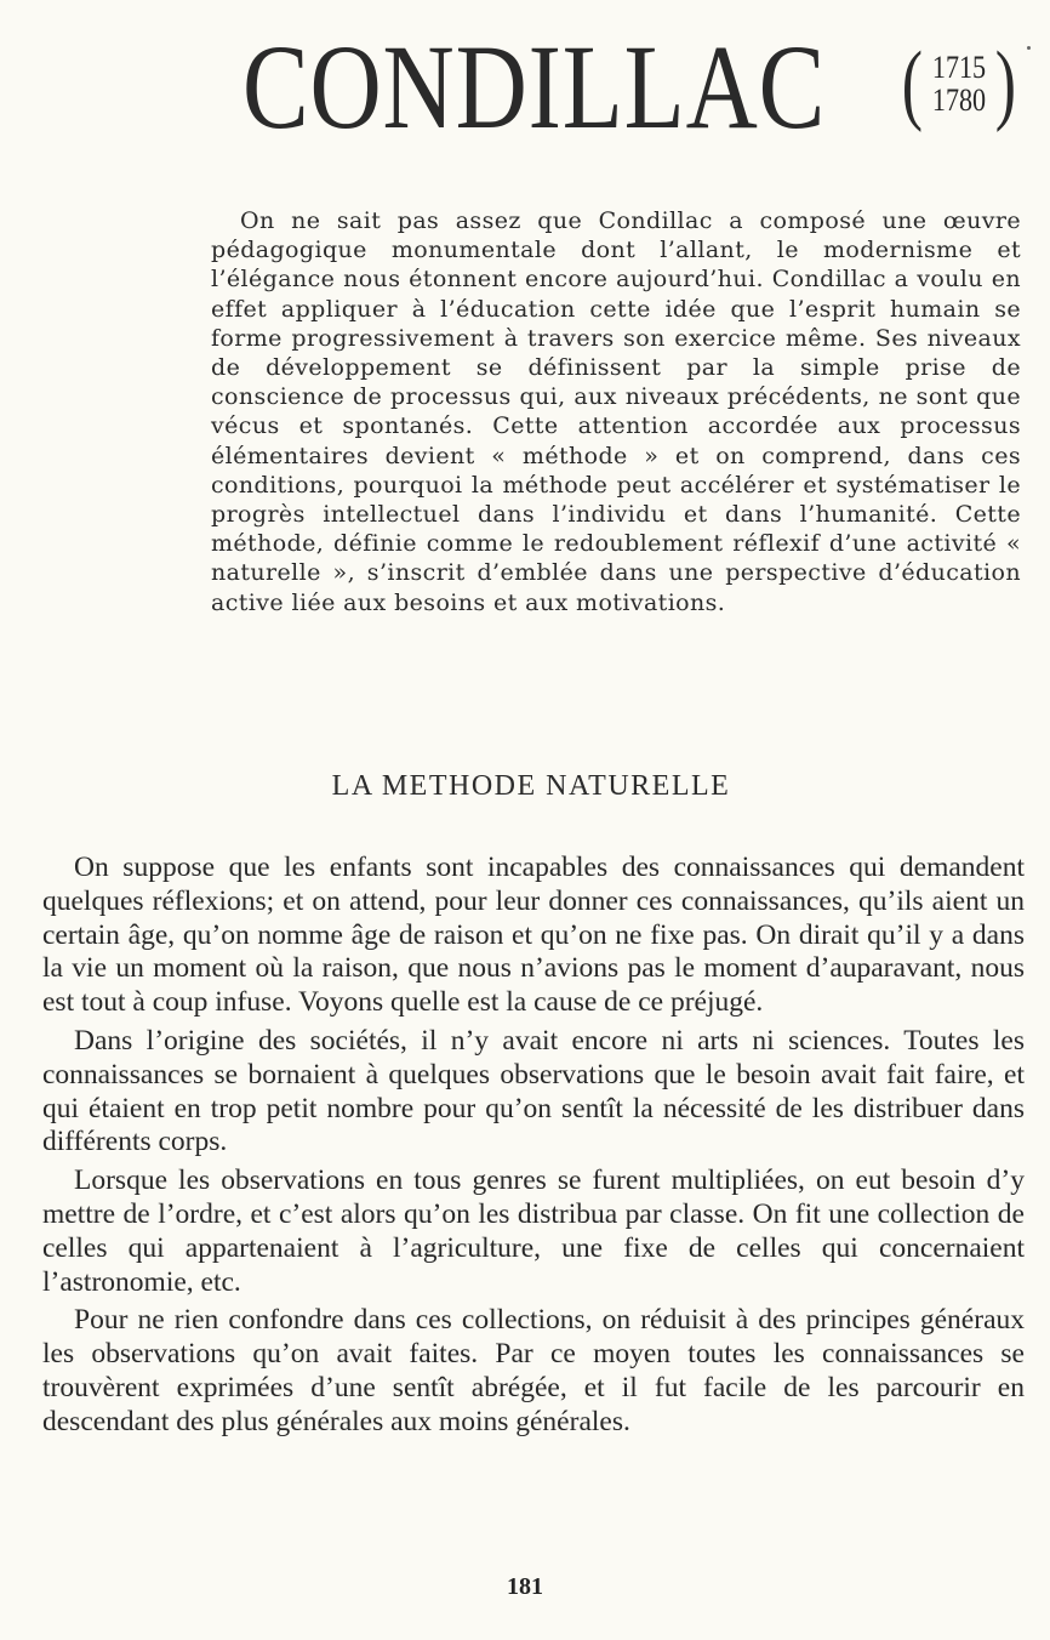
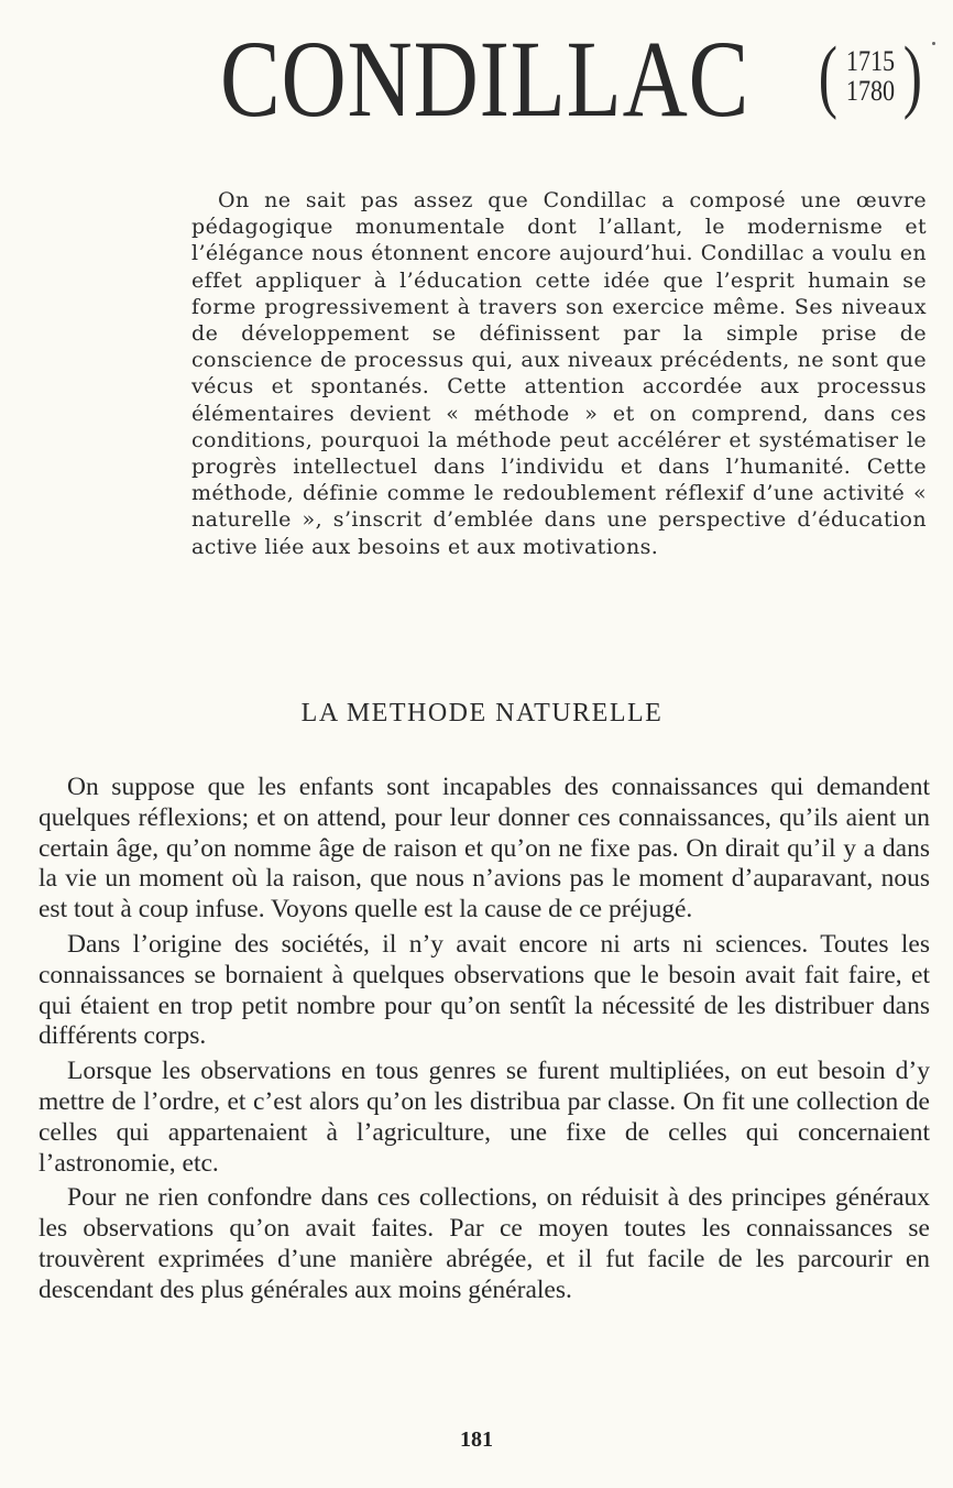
  CONDILLAC
  (
  1715
  1780
  )
  On ne sait pas assez que Condillac a composé une œuvre pédagogique monumentale dont l’allant, le modernisme et l’élégance nous étonnent encore aujourd’hui. Condillac a voulu en effet appliquer à l’éducation cette idée que l’esprit humain se forme progressivement à travers son exercice même. Ses niveaux de développement se définissent par la simple prise de conscience de processus qui, aux niveaux précédents, ne sont que vécus et spontanés. Cette attention accordée aux processus élémentaires devient « méthode » et on comprend, dans ces conditions, pourquoi la méthode peut accélérer et systématiser le progrès intellectuel dans l’individu et dans l’humanité. Cette méthode, définie comme le redoublement réflexif d’une activité « naturelle », s’inscrit d’emblée dans une perspective d’éducation active liée aux besoins et aux motivations.
  LA METHODE NATURELLE
  On suppose que les enfants sont incapables des connaissances qui demandent quelques réflexions; et on attend, pour leur donner ces connaissances, qu’ils aient un certain âge, qu’on nomme âge de raison et qu’on ne fixe pas. On dirait qu’il y a dans la vie un moment où la raison, que nous n’avions pas le moment d’auparavant, nous est tout à coup infuse. Voyons quelle est la cause de ce préjugé.
  Dans l’origine des sociétés, il n’y avait encore ni arts ni sciences. Toutes les connaissances se bornaient à quelques observations que le besoin avait fait faire, et qui étaient en trop petit nombre pour qu’on sentît la nécessité de les distribuer dans différents corps.
  Lorsque les observations en tous genres se furent multipliées, on eut besoin d’y mettre de l’ordre, et c’est alors qu’on les distribua par classe. On fit une collection de celles qui appartenaient à l’agriculture, une fixe de celles qui concernaient l’astronomie, etc.
- Pour ne rien confondre dans ces collections, on réduisit à des principes généraux les observations qu’on avait faites. Par ce moyen toutes les connaissances se trouvèrent exprimées d’une sentît abrégée, et il fut facile de les parcourir en descendant des plus générales aux moins générales.
+ Pour ne rien confondre dans ces collections, on réduisit à des principes généraux les observations qu’on avait faites. Par ce moyen toutes les connaissances se trouvèrent exprimées d’une manière abrégée, et il fut facile de les parcourir en descendant des plus générales aux moins générales.
  181
